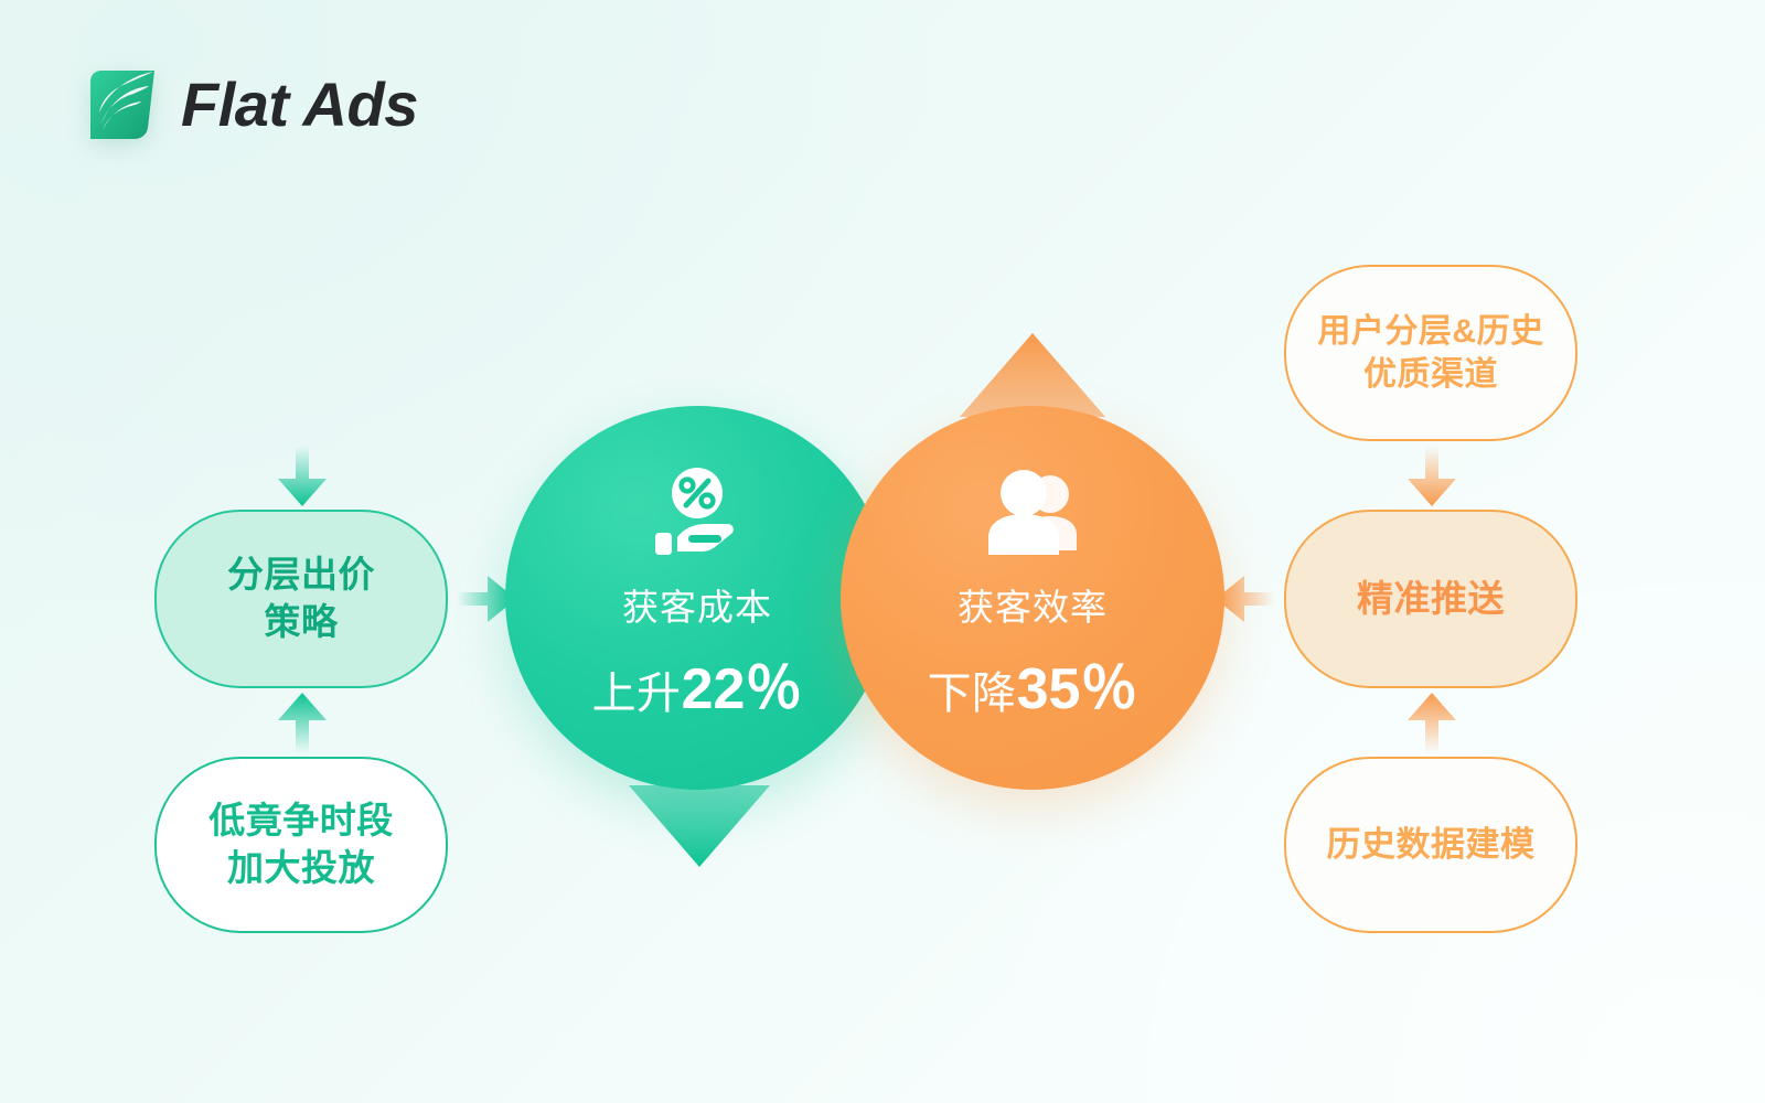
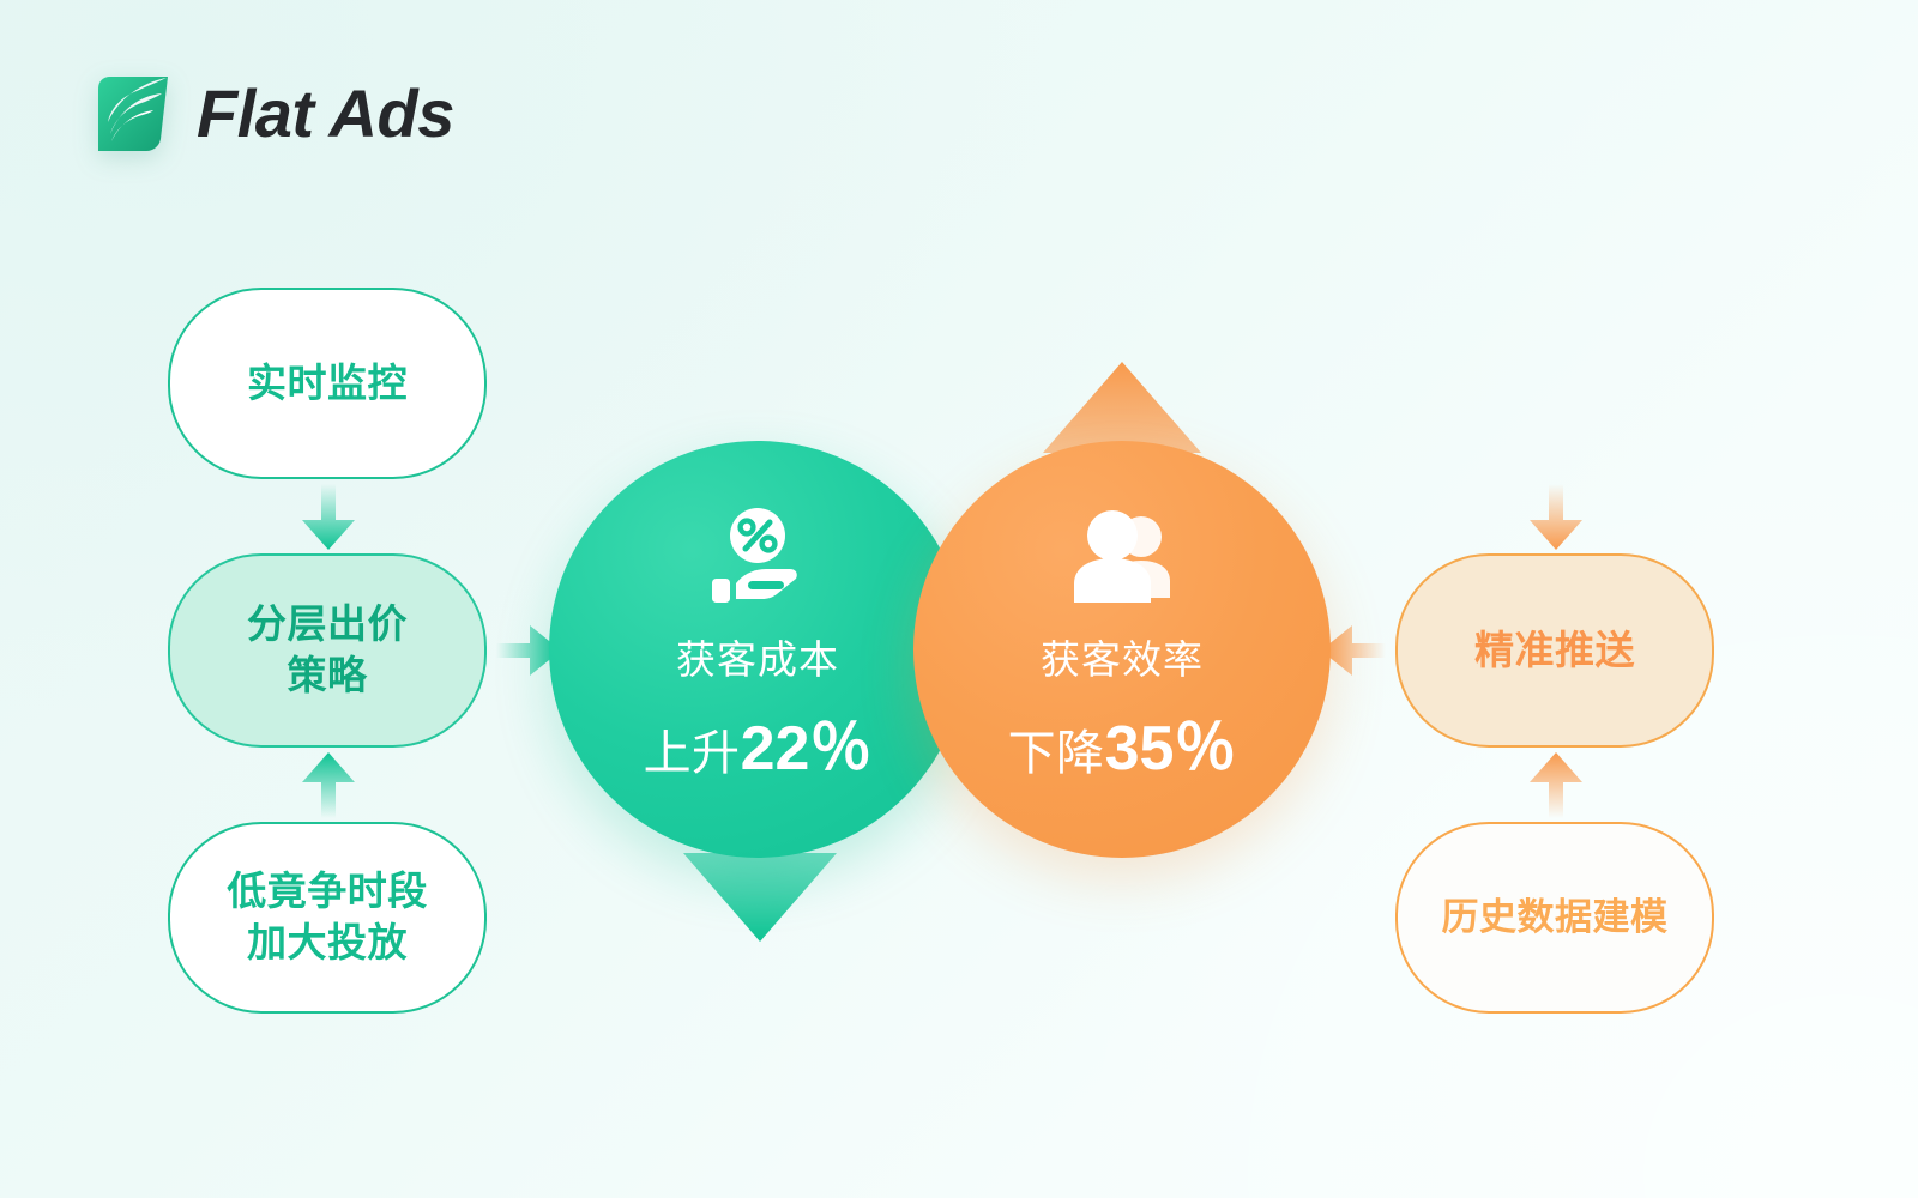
  Flat Ads
+ 实时监控
  分层出价
  策略
  低竟争时段
  加大投放
- 用户分层&历史
- 优质渠道
  精准推送
  历史数据建模
  获客成本
  上升
  22
  ％
  获客效率
  下降
  35
  ％
